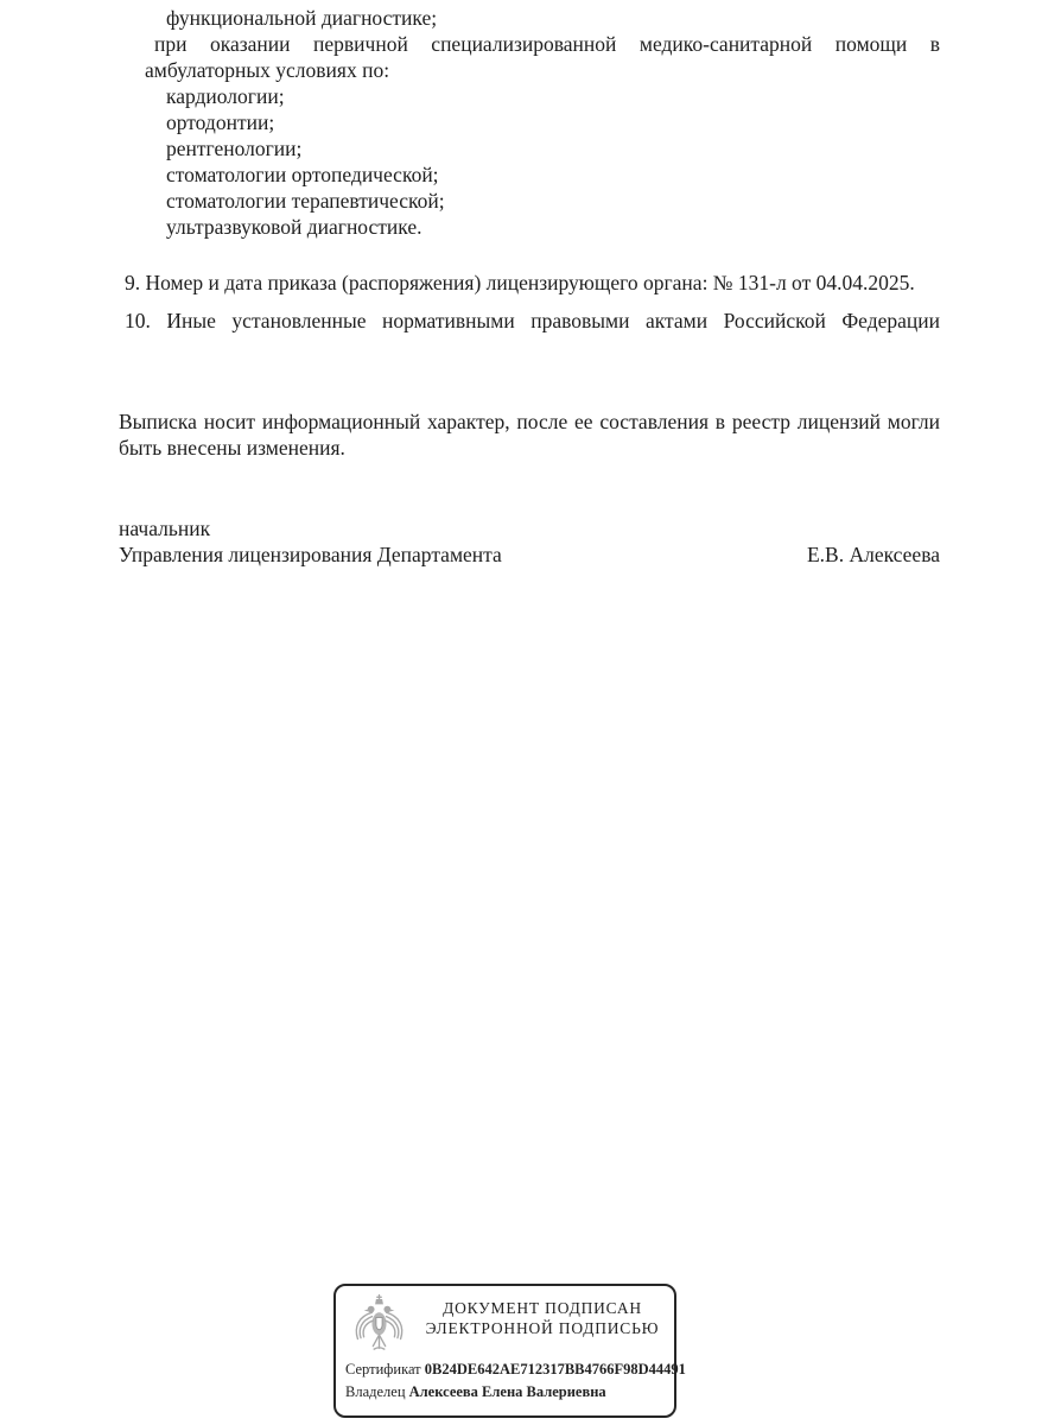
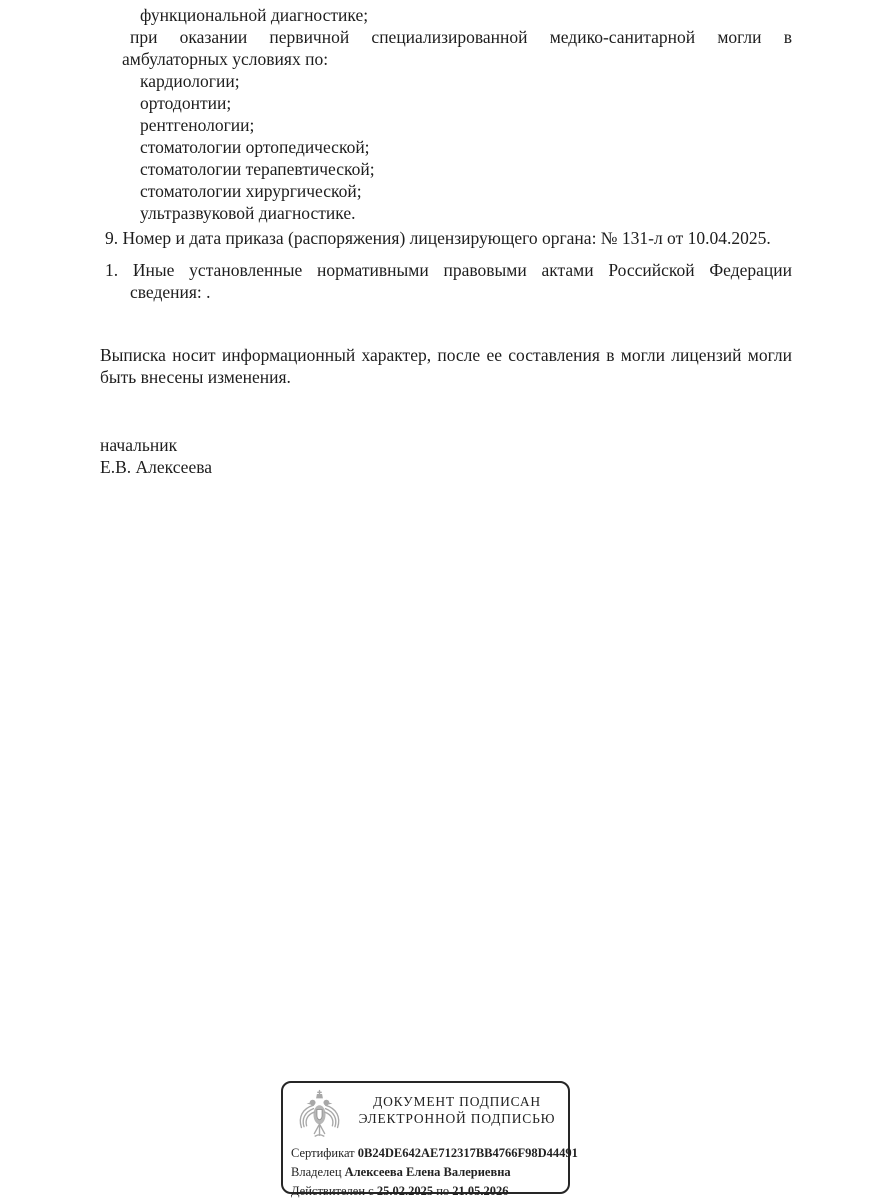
  функциональной диагностике;
- при оказании первичной специализированной медико-санитарной помощи в
+ при оказании первичной специализированной медико-санитарной могли в
  амбулаторных условиях по:
  кардиологии;
  ортодонтии;
  рентгенологии;
  стоматологии ортопедической;
  стоматологии терапевтической;
+ стоматологии хирургической;
  ультразвуковой диагностике.
- 9. Номер и дата приказа (распоряжения) лицензирующего органа: № 131-л от 04.04.2025.
+ 9. Номер и дата приказа (распоряжения) лицензирующего органа: № 131-л от 10.04.2025.
- 10. Иные установленные нормативными правовыми актами Российской Федерации
+ 1. Иные установленные нормативными правовыми актами Российской Федерации
+ сведения: .
- Выписка носит информационный характер, после ее составления в реестр лицензий могли
+ Выписка носит информационный характер, после ее составления в могли лицензий могли
  быть внесены изменения.
  начальник
- Управления лицензирования Департамента
  Е.В. Алексеева
  ДОКУМЕНТ ПОДПИСАН
  ЭЛЕКТРОННОЙ ПОДПИСЬЮ
  Сертификат 0B24DE642AE712317BB4766F98D44491
  Владелец Алексеева Елена Валериевна
+ Действителен с 25.02.2025 по 21.05.2026
